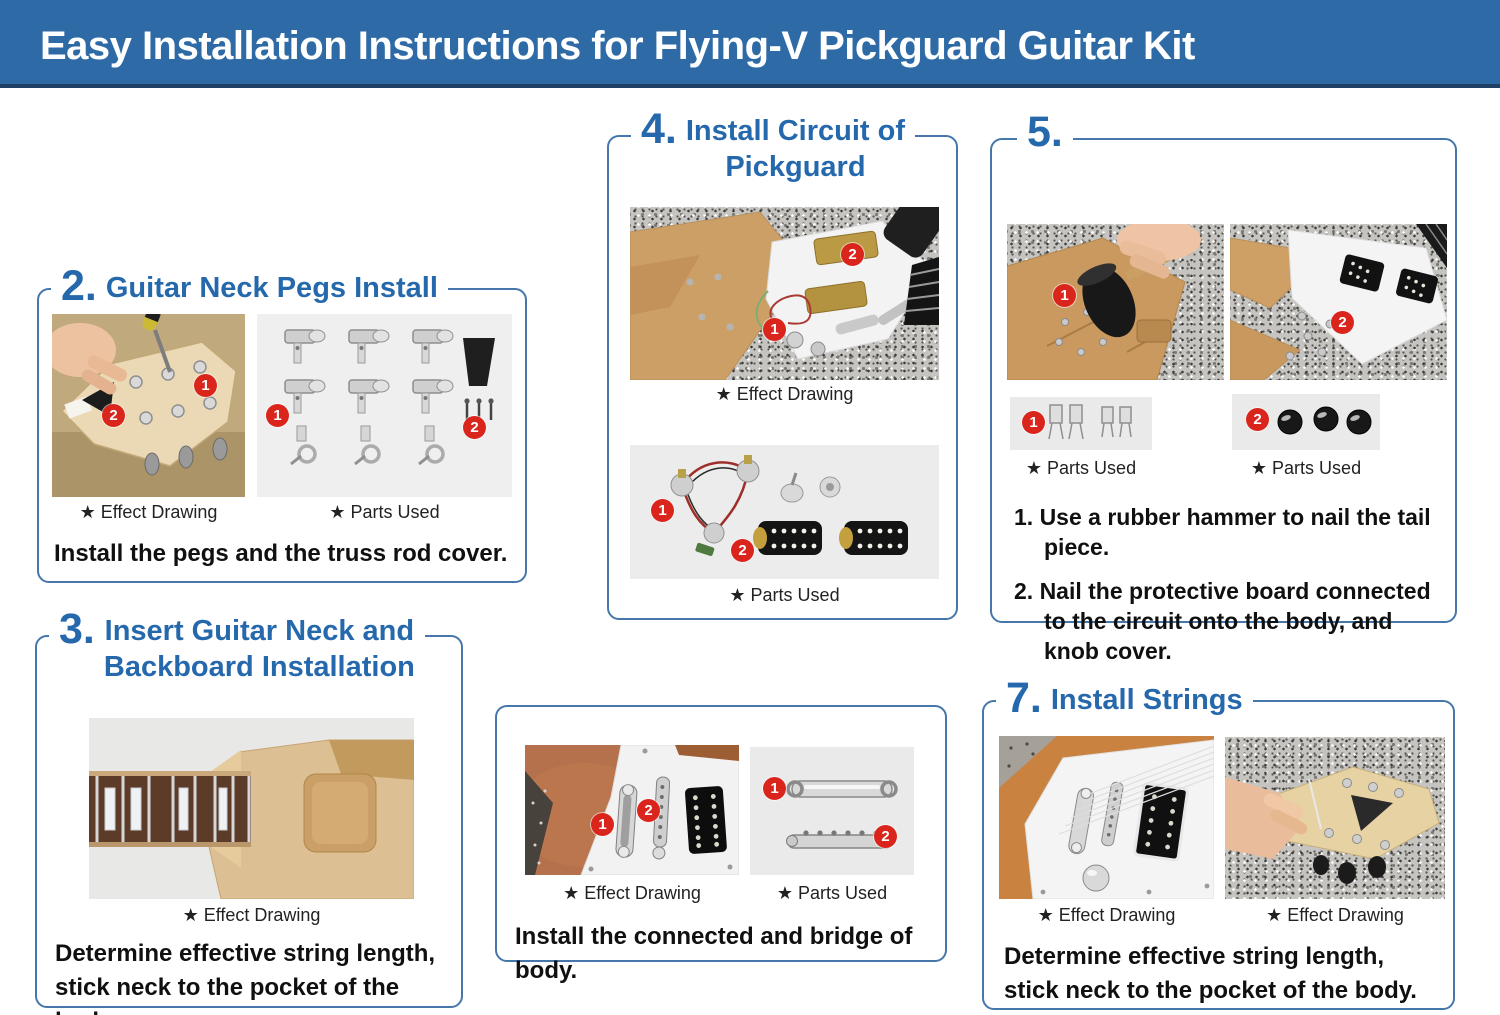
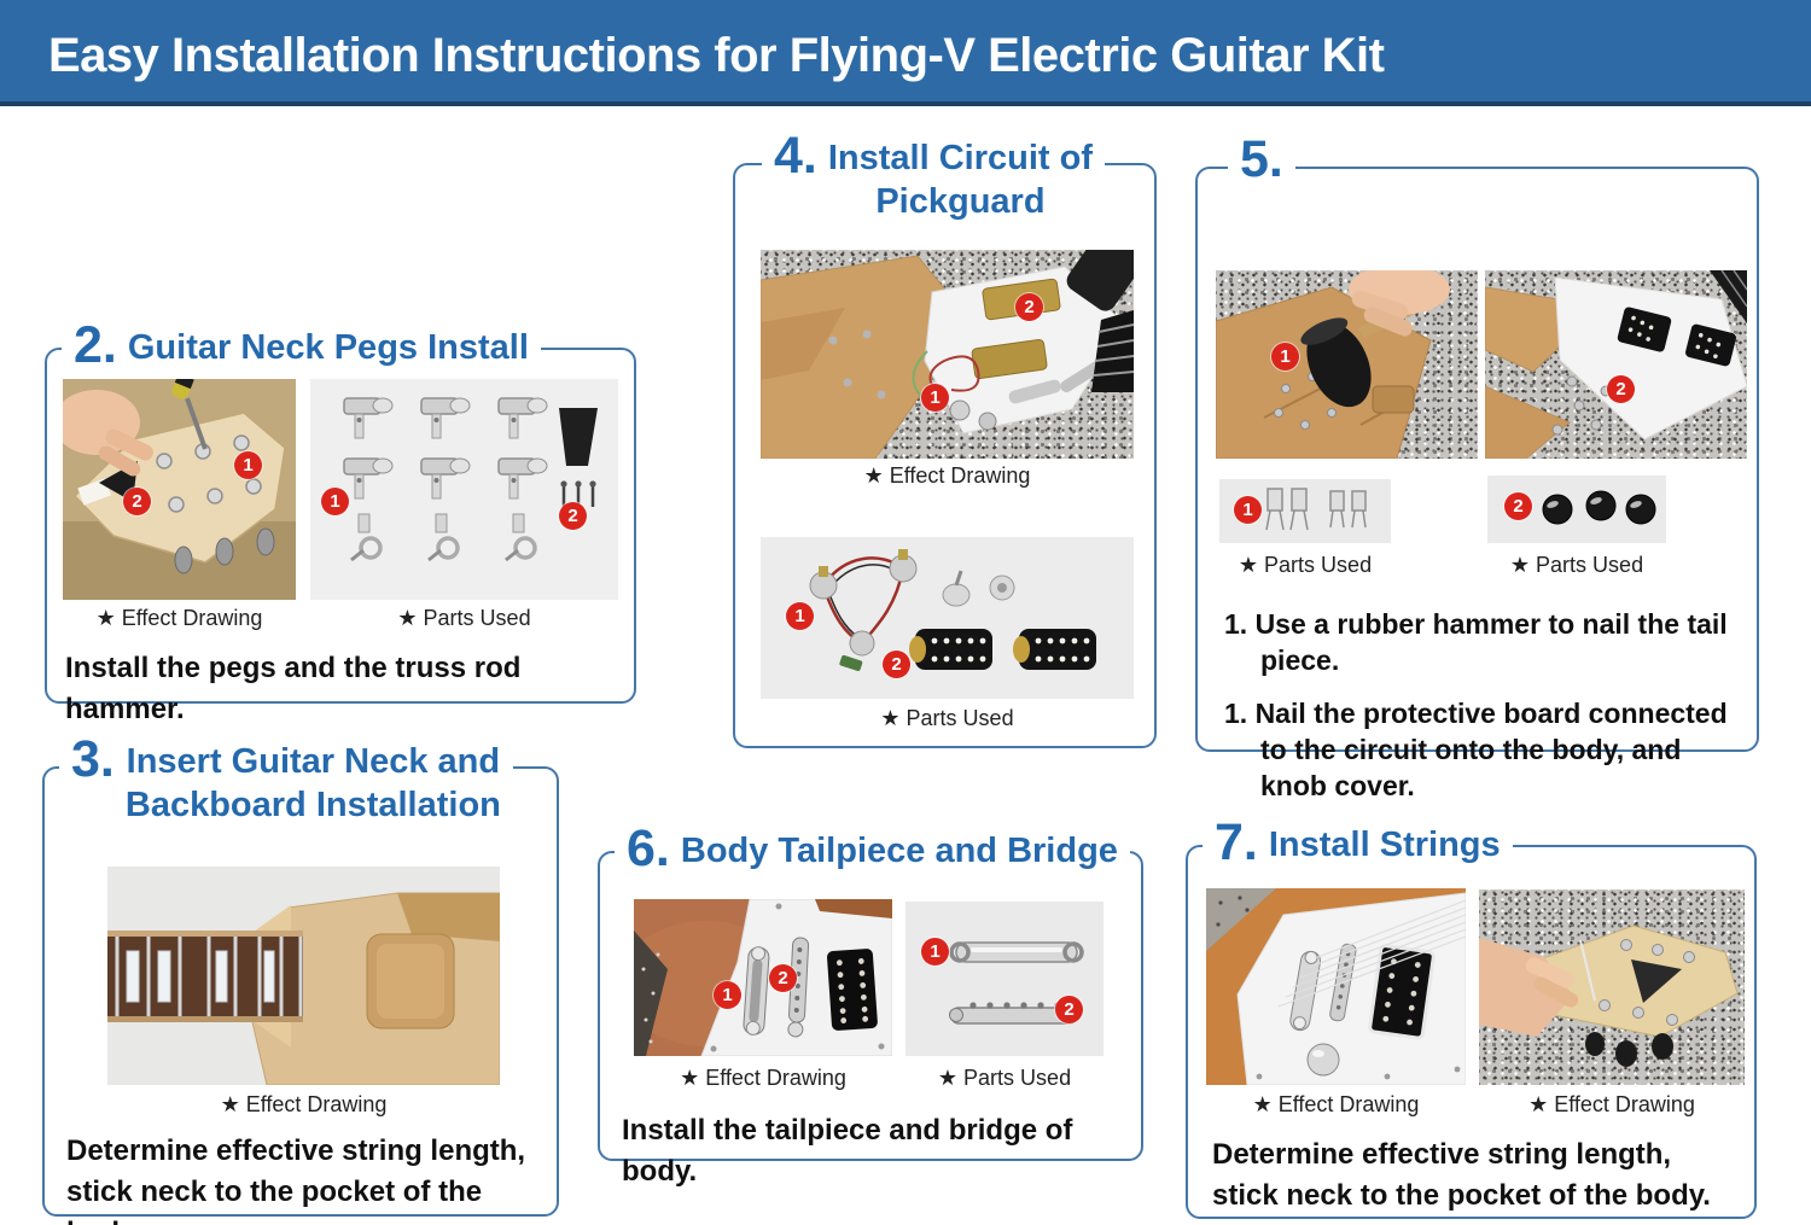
- Easy Installation Instructions for Flying-V Pickguard Guitar Kit
+ Easy Installation Instructions for Flying-V Electric Guitar Kit
  2.
  Guitar Neck Pegs Install
  1
  2
  1
  2
  ★ Effect Drawing
  ★ Parts Used
- Install the pegs and the truss rod cover.
+ Install the pegs and the truss rod hammer.
  3.
  Insert Guitar Neck and
  Backboard Installation
  ★ Effect Drawing
  Determine effective string length,
  stick neck to the pocket of the
  4.
  Install Circuit of
  Pickguard
  2
  1
  ★ Effect Drawing
  1
  2
  ★ Parts Used
  5.
  1
  2
  1
  2
  ★ Parts Used
  ★ Parts Used
  1. Use a rubber hammer to nail the tail piece.
- 2. Nail the protective board connected to the circuit onto the body, and knob cover.
+ 1. Nail the protective board connected to the circuit onto the body, and knob cover.
+ 6.
+ Body Tailpiece and Bridge
  1
  2
  1
  2
  ★ Effect Drawing
  ★ Parts Used
- Install the connected and bridge of body.
+ Install the tailpiece and bridge of body.
  7.
  Install Strings
  ★ Effect Drawing
  ★ Effect Drawing
  Determine effective string length,
  stick neck to the pocket of the body.
